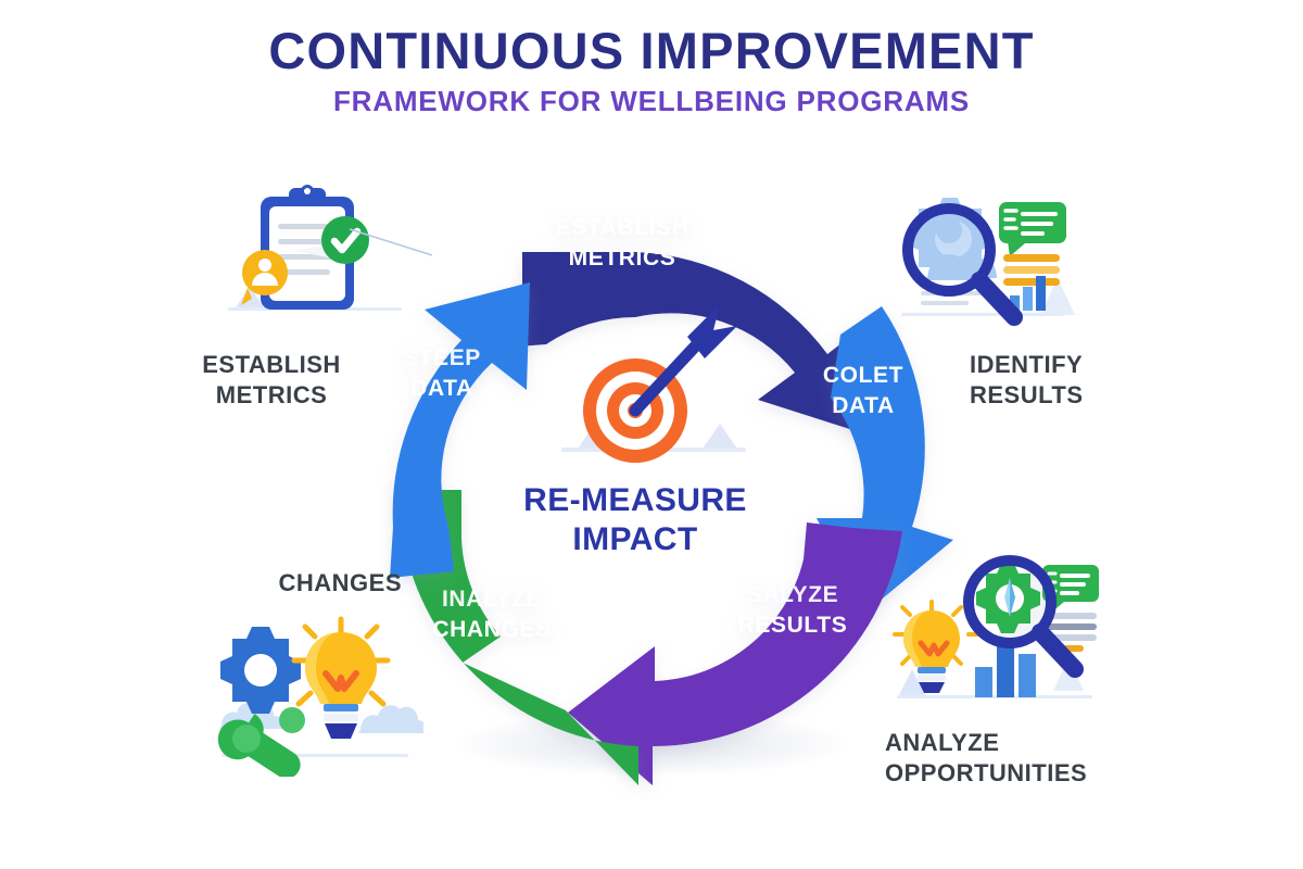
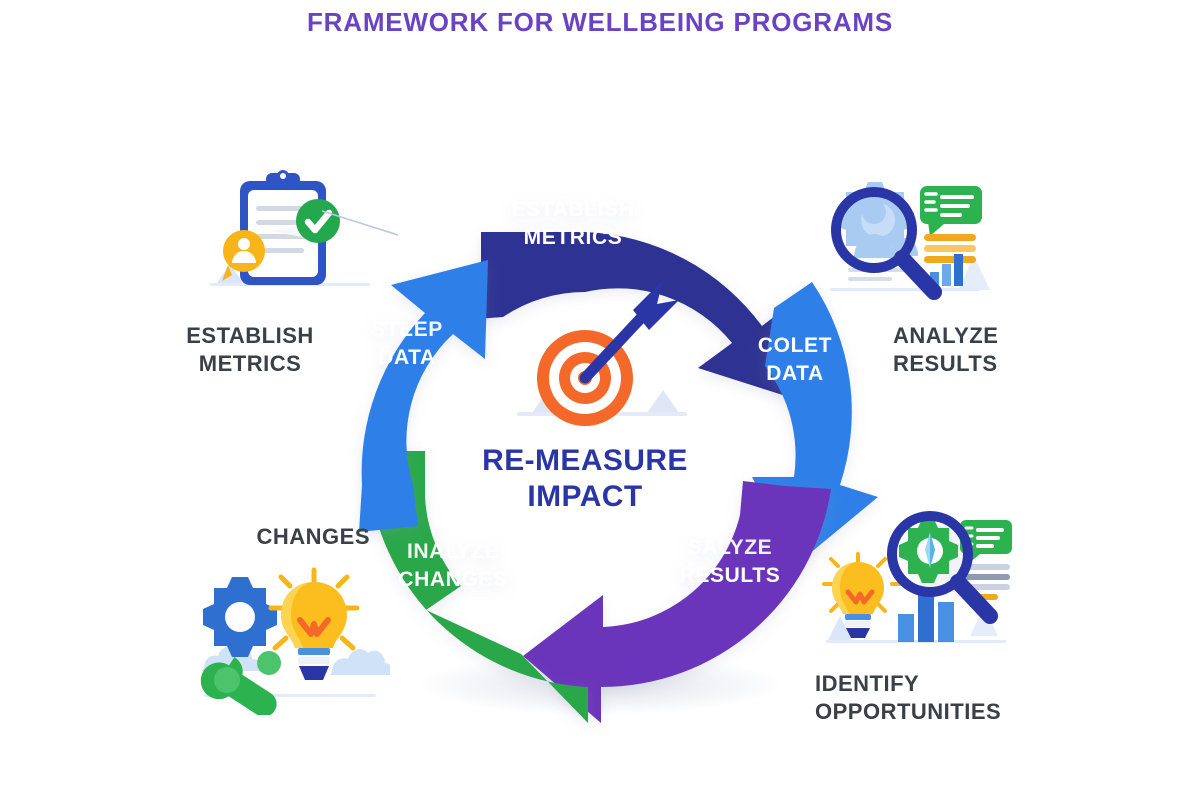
- CONTINUOUS IMPROVEMENT
  FRAMEWORK FOR WELLBEING PROGRAMS
  METRICS
  COLET
  DATA
  SALYZE
  RESULTS
  INALYZE
  CHANGES
  STEEP
  DATA
  RE-MEASURE
  IMPACT
  ESTABLISH
  METRICS
- IDENTIFY
+ ANALYZE
  RESULTS
- ANALYZE
+ IDENTIFY
  OPPORTUNITIES
  CHANGES
